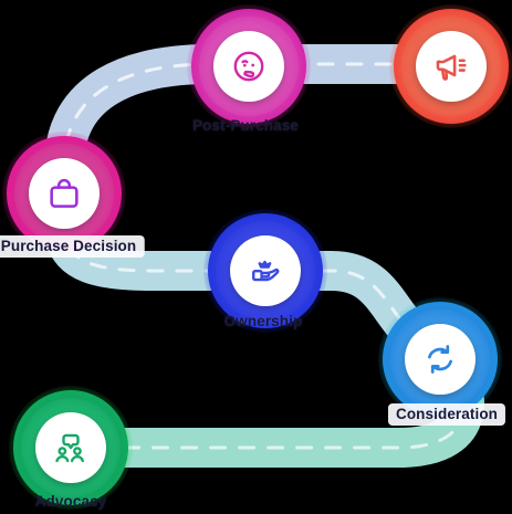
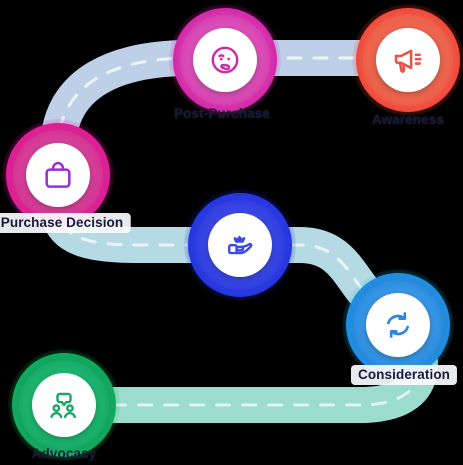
+ Awareness
  Post-Purchase
  Purchase Decision
- Ownership
  Consideration
  Advocacy
